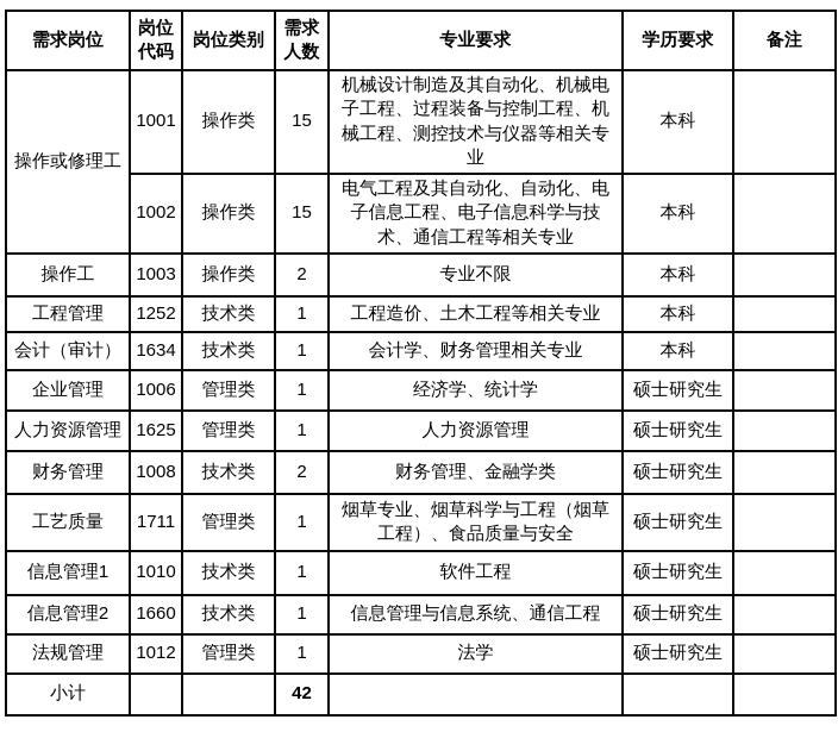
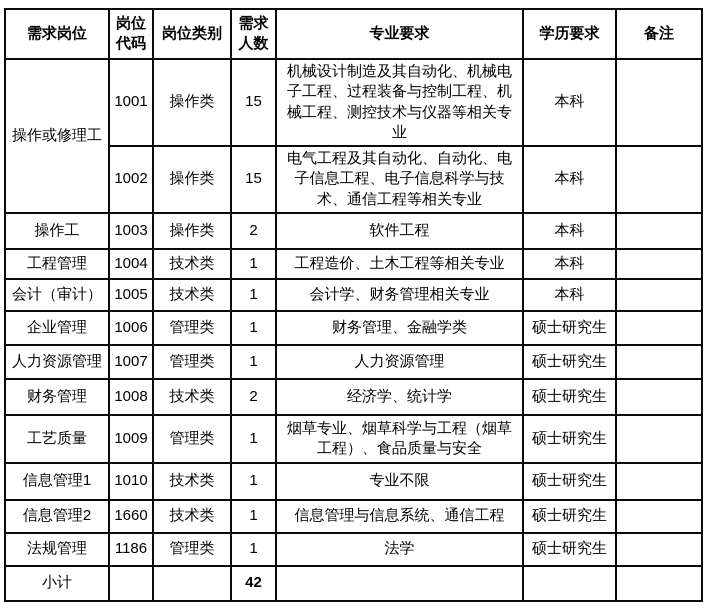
  需求岗位	岗位代码	岗位类别	需求人数	专业要求	学历要求	备注
  操作或修理工	1001	操作类	15	机械设计制造及其自动化、机械电子工程、过程装备与控制工程、机械工程、测控技术与仪器等相关专业	本科
  1002	操作类	15	电气工程及其自动化、自动化、电子信息工程、电子信息科学与技术、通信工程等相关专业	本科
- 操作工	1003	操作类	2	专业不限	本科
+ 操作工	1003	操作类	2	软件工程	本科
- 工程管理	1252	技术类	1	工程造价、土木工程等相关专业	本科
+ 工程管理	1004	技术类	1	工程造价、土木工程等相关专业	本科
- 会计（审计）	1634	技术类	1	会计学、财务管理相关专业	本科
+ 会计（审计）	1005	技术类	1	会计学、财务管理相关专业	本科
- 企业管理	1006	管理类	1	经济学、统计学	硕士研究生
+ 企业管理	1006	管理类	1	财务管理、金融学类	硕士研究生
- 人力资源管理	1625	管理类	1	人力资源管理	硕士研究生
+ 人力资源管理	1007	管理类	1	人力资源管理	硕士研究生
- 财务管理	1008	技术类	2	财务管理、金融学类	硕士研究生
+ 财务管理	1008	技术类	2	经济学、统计学	硕士研究生
- 工艺质量	1711	管理类	1	烟草专业、烟草科学与工程（烟草工程）、食品质量与安全	硕士研究生
+ 工艺质量	1009	管理类	1	烟草专业、烟草科学与工程（烟草工程）、食品质量与安全	硕士研究生
- 信息管理1	1010	技术类	1	软件工程	硕士研究生
+ 信息管理1	1010	技术类	1	专业不限	硕士研究生
  信息管理2	1660	技术类	1	信息管理与信息系统、通信工程	硕士研究生
- 法规管理	1012	管理类	1	法学	硕士研究生
+ 法规管理	1186	管理类	1	法学	硕士研究生
  小计			42
